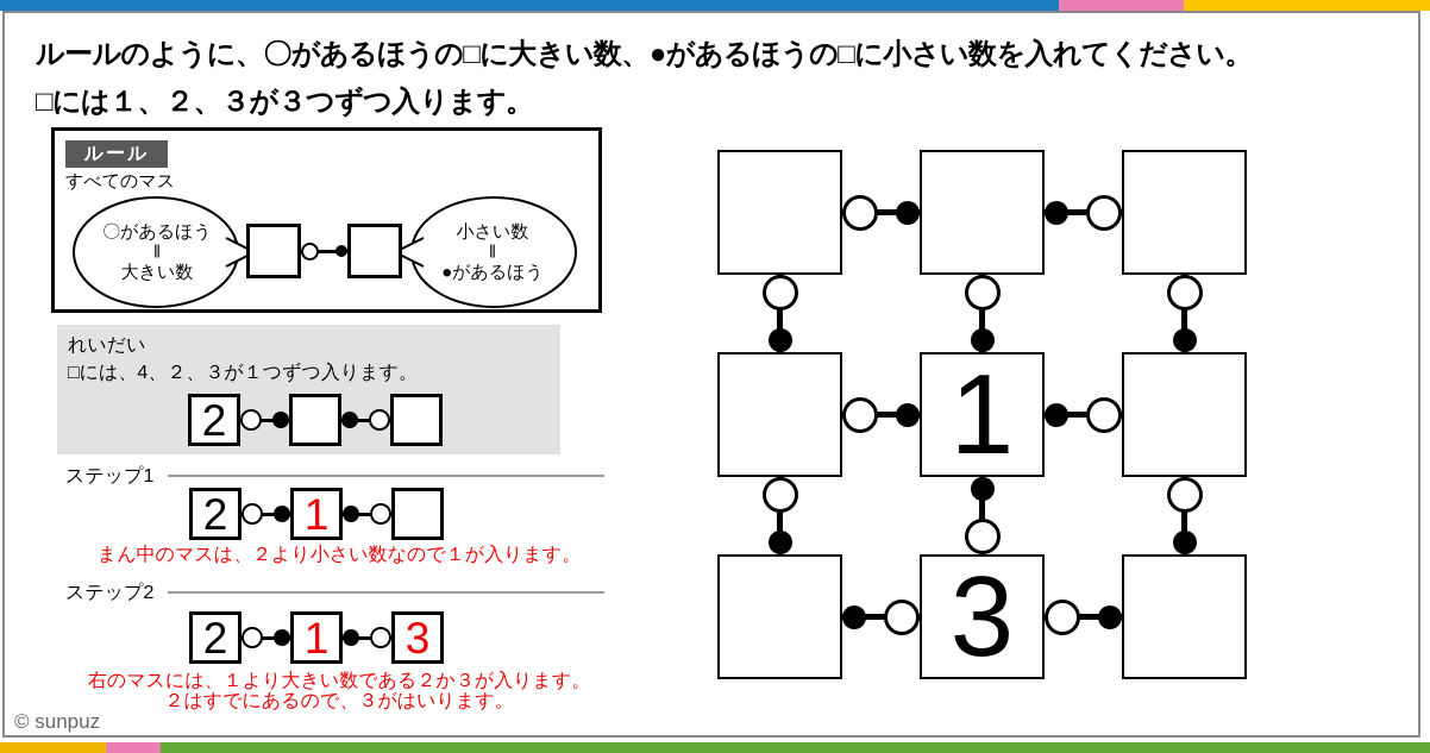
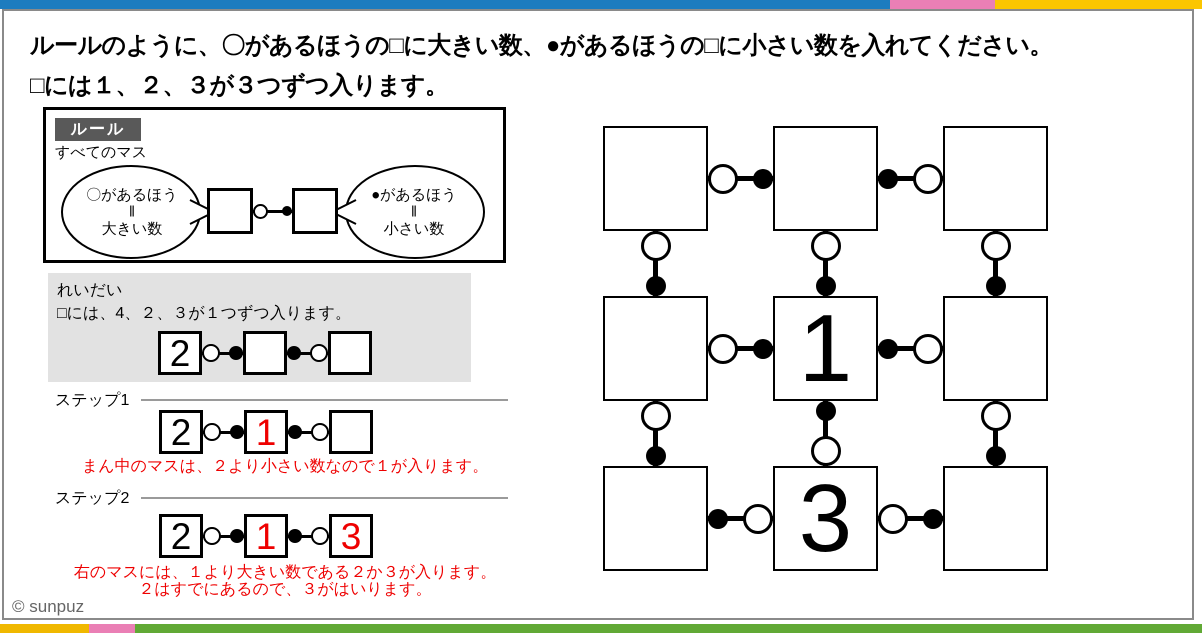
  ルールのように、〇があるほうの□に大きい数、●があるほうの□に小さい数を入れてください。
  □には１、２、３が３つずつ入ります。
  ルール
  すべてのマス
  〇があるほう
  ‖
  大きい数
- 小さい数
+ ●があるほう
  ‖
- ●があるほう
+ 小さい数
  れいだい
  □には、4、２、３が１つずつ入ります。
  2
  ステップ1
  2
  1
  まん中のマスは、２より小さい数なので１が入ります。
  ステップ2
  2
  1
  3
  右のマスには、１より大きい数である２か３が入ります。
  ２はすでにあるので、３がはいります。
  © sunpuz
  1
  3
